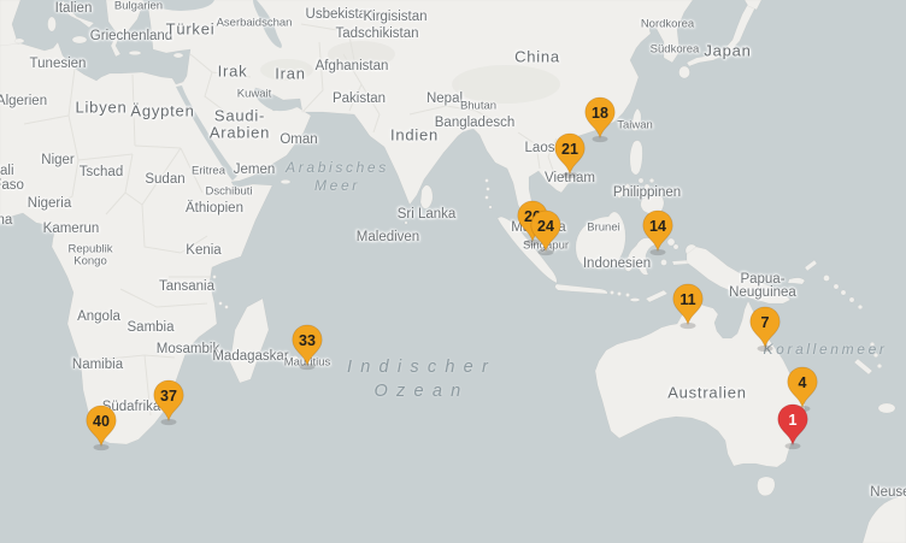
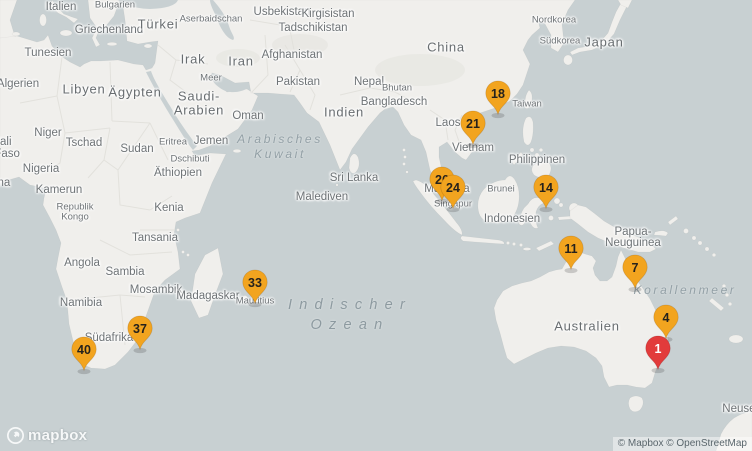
  Italien
  Bulgarien
  Griechenland
  Türkei
  Aserbaidschan
  Tunesien
  Irak
  Iran
- Kuwait
+ Meer
  Algerien
  Libyen
  Ägypten
  Saudi-
  Arabien
  Oman
  Niger
  ali
  Tschad
  Sudan
  Eritrea
  Jemen
  Dschibuti
  Äthiopien
  Nigeria
  Kamerun
  Republik
  Kongo
  Kenia
  Tansania
  Angola
  Sambia
  Mosambik
  Madagaskar
  Mauitius
  Namibia
  üdafrika
  Usbekistan
  Kirgisistan
  Tadschikistan
  Afghanistan
  Pakistan
  Nepal
  Bhutan
  China
  Bangladesch
  Indien
  Sri Lanka
  Malediven
  Laos
  Vietnam
  Taiwan
  Nordkorea
  Südkorea
  Japan
  Philippinen
  Brunei
  Singapur
  Indonesien
  Papua-
  Neuguinea
  Australien
  Arabisches
- Meer
+ Kuwait
  Indischer
  Ozean
  Korallenmeer
  18
  21
  24
  14
  11
  7
  4
  1
  33
  37
  40
+ mapbox
+ © Mapbox © OpenStreetMap
